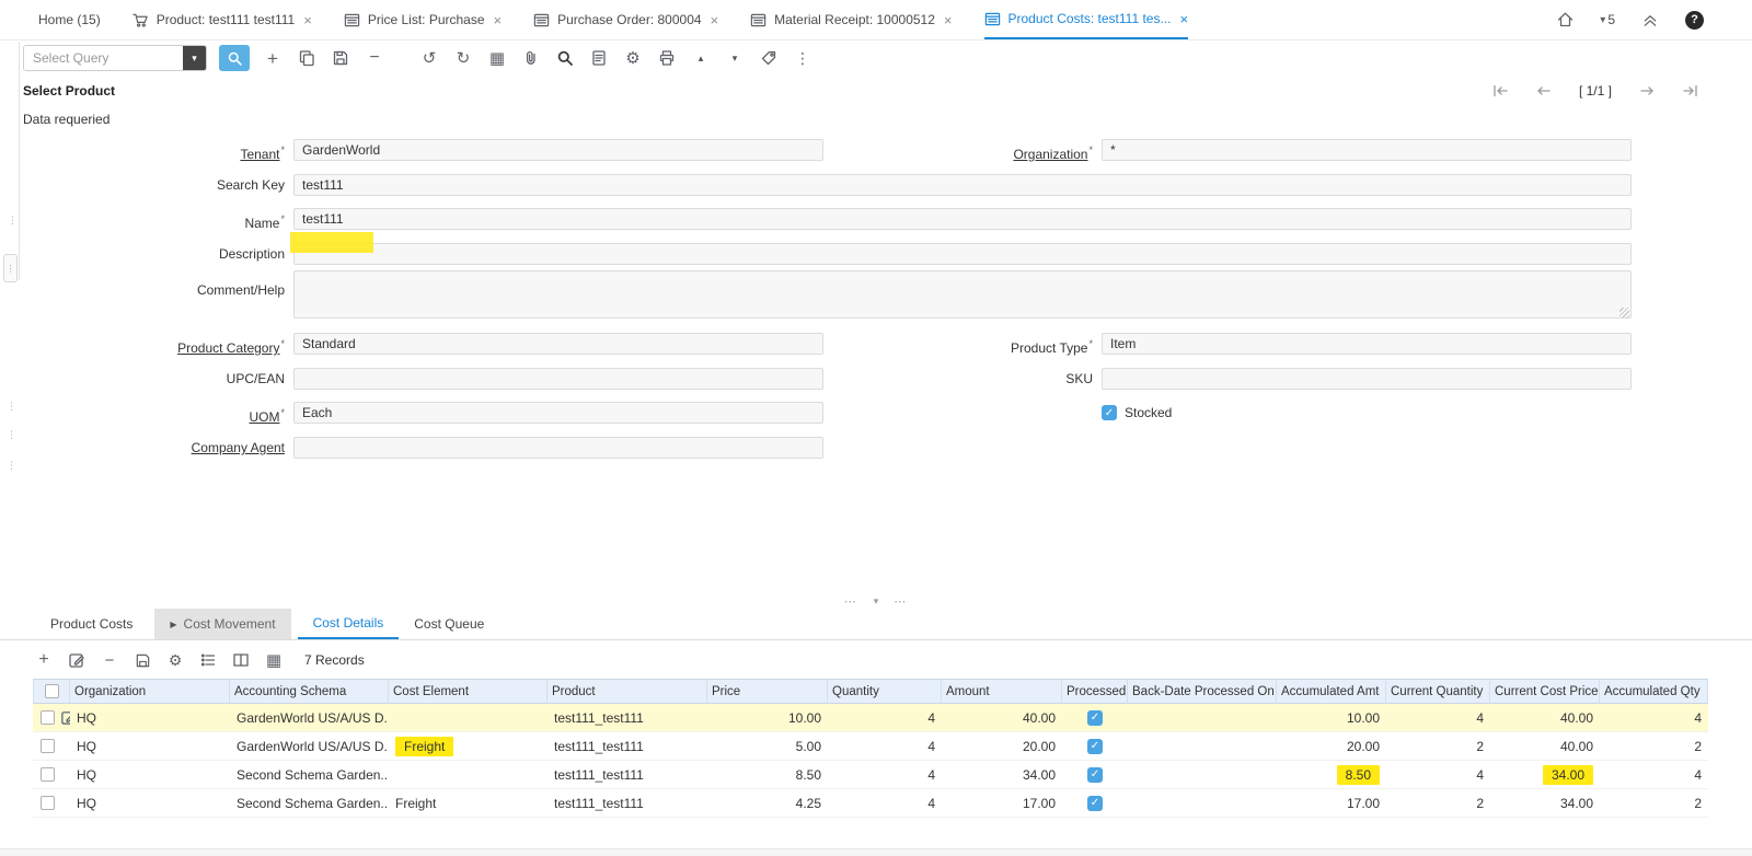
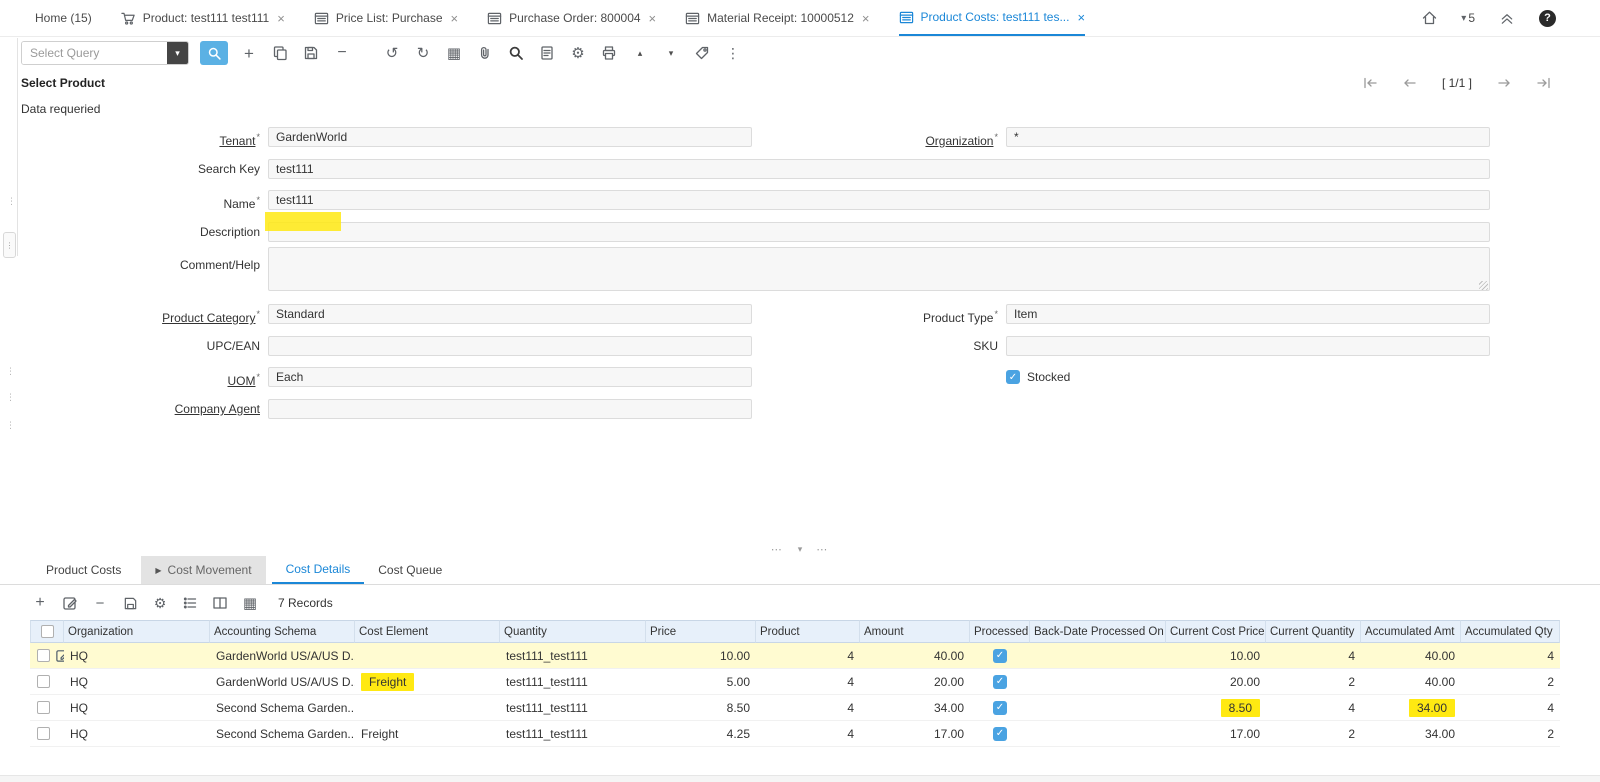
  Home (15)
  Product: test111 test111
  ×
  Price List: Purchase
  ×
  Purchase Order: 800004
  ×
  Material Receipt: 10000512
  ×
  Product Costs: test111 tes...
  ×
  ▾
  5
  ?
  Select Query
  ▾
  +
  −
  ↺
  ↻
  ▦
  ⚙
  ▴
  ▾
  ⋮
  Select Product
  [ 1/1 ]
  Data requeried
  ⋮
  ⋮
  ⋮
  ⋮
  ⋮
  Tenant*
  GardenWorld
  Organization*
  *
  Search Key
  test111
  Name*
  test111
  Description
  Comment/Help
  Product Category*
  Standard
  Product Type*
  Item
  UPC/EAN
  SKU
  UOM*
  Each
  ✓
  Stocked
  Company Agent
  ⋯
  ▾
  ⋯
  Product Costs
  ▶
  Cost Movement
  Cost Details
  Cost Queue
  +
  −
  ⚙
  ▦
  7 Records
  Organization
  Accounting Schema
  Cost Element
- Product
+ Quantity
  Price
- Quantity
+ Product
  Amount
  Processed
  Back-Date Processed On
- Accumulated Amt
+ Current Cost Price
  Current Quantity
- Current Cost Price
+ Accumulated Amt
  Accumulated Qty
  HQ
  GardenWorld US/A/US D.
  test111_test111
  10.00
  4
  40.00
  ✓
  10.00
  4
  40.00
  4
  HQ
  GardenWorld US/A/US D.
  Freight
  test111_test111
  5.00
  4
  20.00
  ✓
  20.00
  2
  40.00
  2
  HQ
  Second Schema Garden..
  test111_test111
  8.50
  4
  34.00
  ✓
  8.50
  4
  34.00
  4
  HQ
  Second Schema Garden..
  Freight
  test111_test111
  4.25
  4
  17.00
  ✓
  17.00
  2
  34.00
  2
